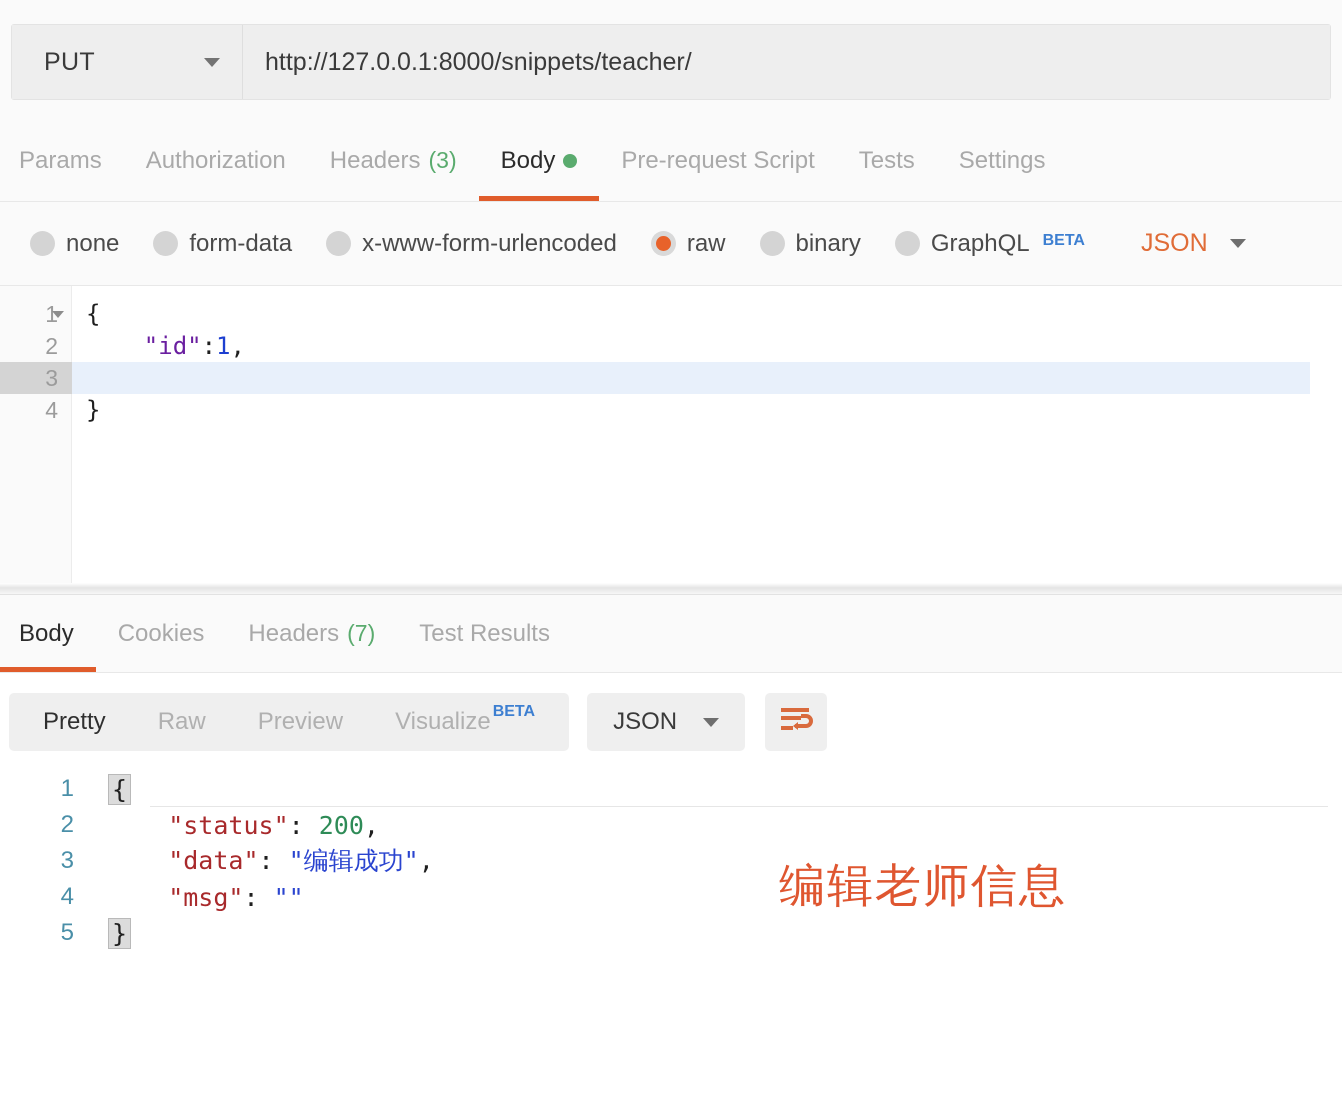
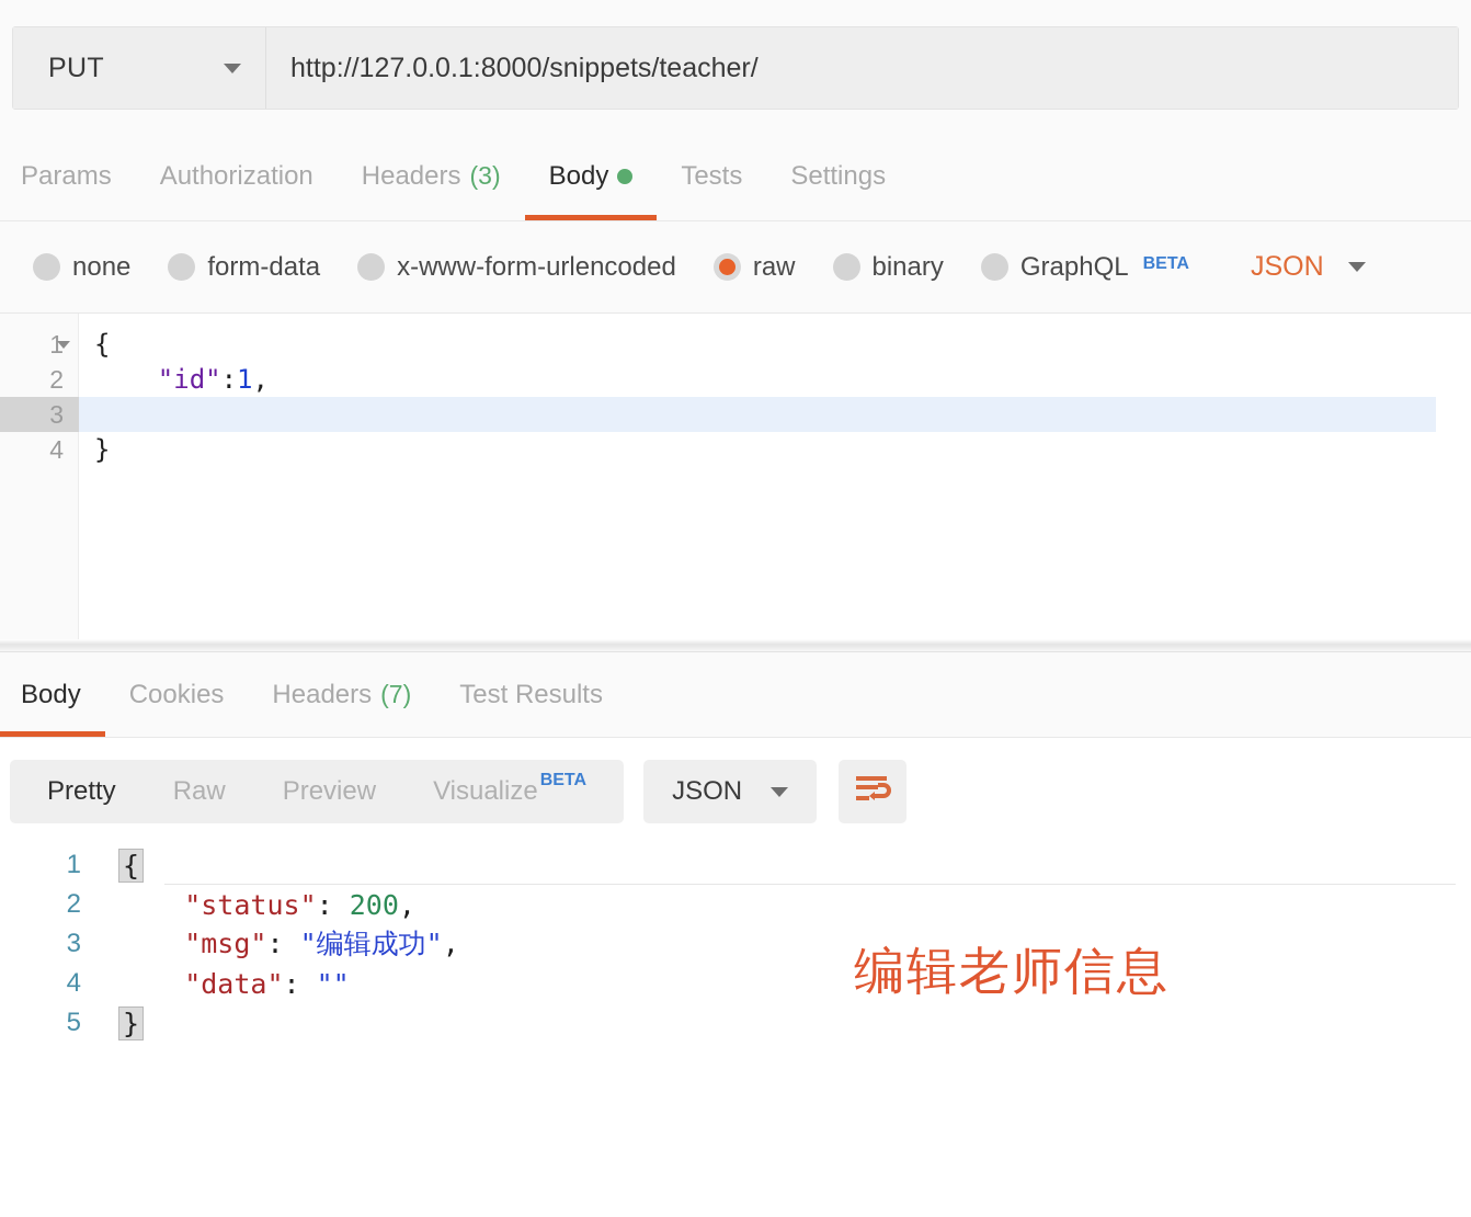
  PUT
  http://127.0.0.1:8000/snippets/teacher/
  Params
  Authorization
  Headers
  (3)
  Body
- Pre-request Script
  Tests
  Settings
  none
  form-data
  x-www-form-urlencoded
  raw
  binary
  GraphQL
  BETA
  JSON
  1
  {
  2
  "id":1,
  3
  4
  }
  Body
  Cookies
  Headers
  (7)
  Test Results
  Pretty
  Raw
  Preview
  Visualize
  BETA
  JSON
  1
  {
  2
  "status": 200,
  3
- "data": "编辑成功",
+ "msg": "编辑成功",
  4
- "msg": ""
+ "data": ""
  5
  }
  编辑老师信息
